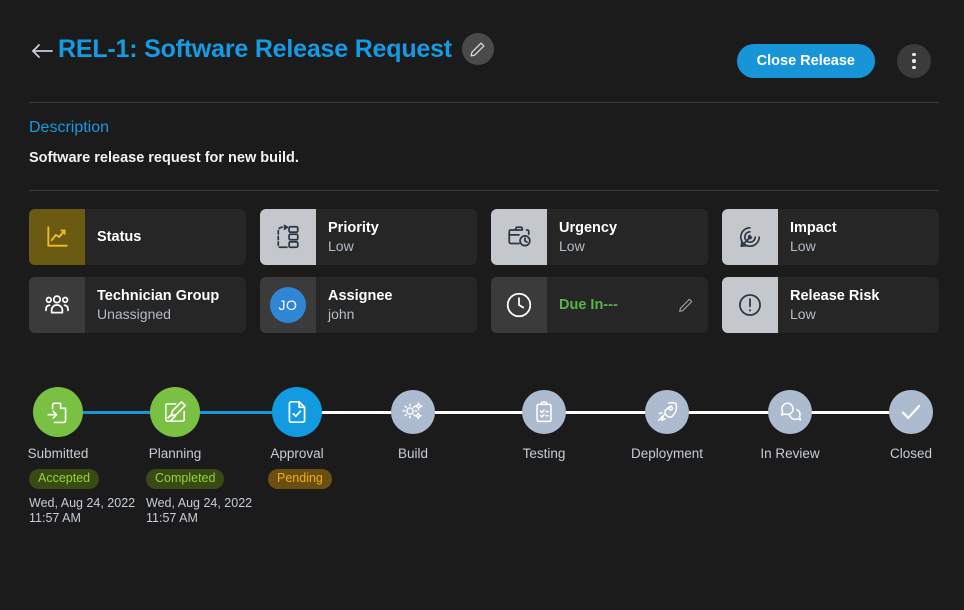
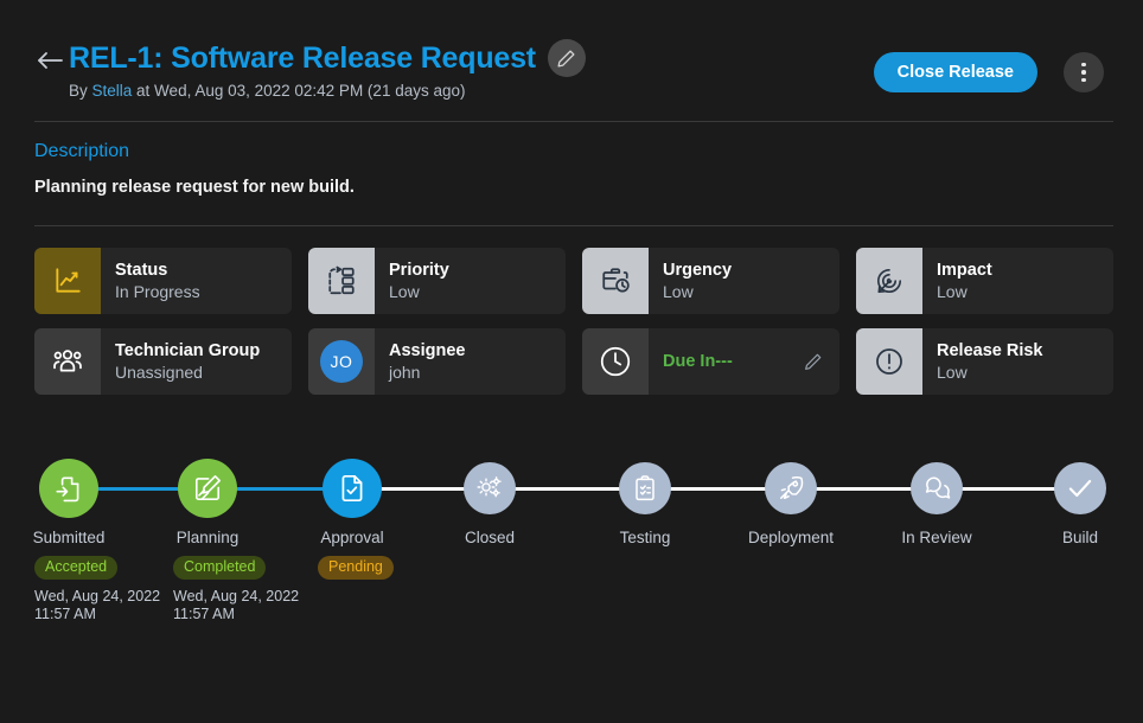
  REL-1: Software Release Request
+ By Stella at Wed, Aug 03, 2022 02:42 PM (21 days ago)
  Close Release
  Description
- Software release request for new build.
+ Planning release request for new build.
  Status
+ In Progress
  Priority
  Low
  Urgency
  Low
  Impact
  Low
  Technician Group
  Unassigned
  JO
  Assignee
  john
  Due In---
  Release Risk
  Low
  Submitted
  Accepted
  Wed, Aug 24, 2022
  11:57 AM
  Planning
  Completed
  Wed, Aug 24, 2022
  11:57 AM
  Approval
  Pending
- Build
+ Closed
  Testing
  Deployment
  In Review
- Closed
+ Build
